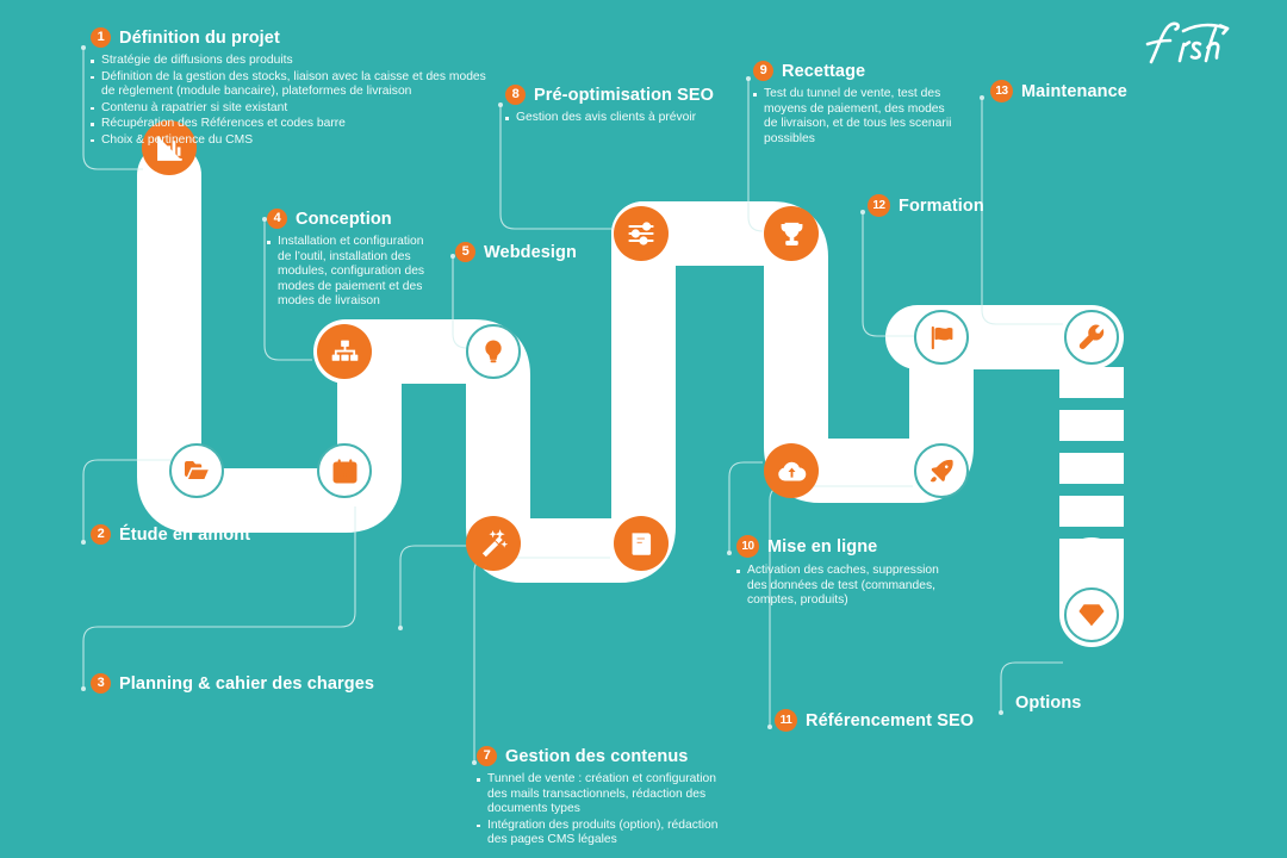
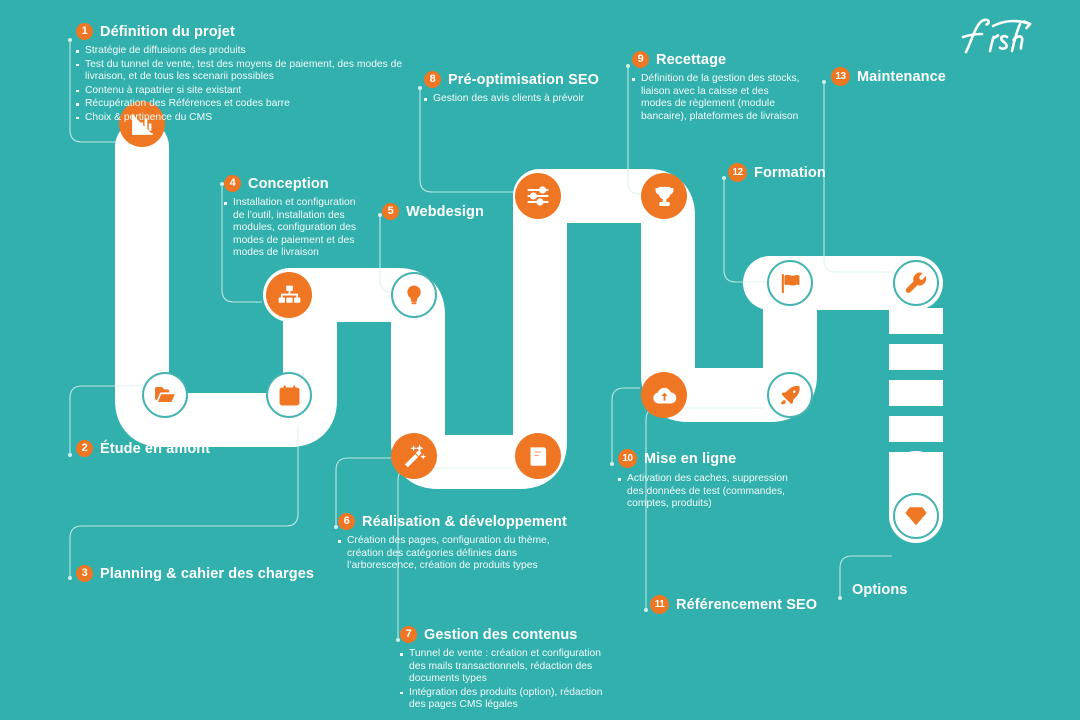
  1
  Définition du projet
  Stratégie de diffusions des produits
- Définition de la gestion des stocks, liaison avec la caisse et des modes de règlement (module bancaire), plateformes de livraison
+ Test du tunnel de vente, test des moyens de paiement, des modes de livraison, et de tous les scenarii possibles
  Contenu à rapatrier si site existant
  Récupération des Références et codes barre
  Choix & pertinence du CMS
  2
  Étude en amont
  3
  Planning & cahier des charges
  4
  Conception
  Installation et configuration de l’outil, installation des modules, configuration des modes de paiement et des modes de livraison
  5
  Webdesign
+ 6
+ Réalisation & développement
+ Création des pages, configuration du thème, création des catégories définies dans l’arborescence, création de produits types
  7
  Gestion des contenus
  Tunnel de vente : création et configuration des mails transactionnels, rédaction des documents types
  Intégration des produits (option), rédaction des pages CMS légales
  8
  Pré-optimisation SEO
  Gestion des avis clients à prévoir
  9
  Recettage
- Test du tunnel de vente, test des moyens de paiement, des modes de livraison, et de tous les scenarii possibles
+ Définition de la gestion des stocks, liaison avec la caisse et des modes de règlement (module bancaire), plateformes de livraison
  10
  Mise en ligne
  Activation des caches, suppression des données de test (commandes, comptes, produits)
  11
  Référencement SEO
  12
  Formation
  13
  Maintenance
  Options
